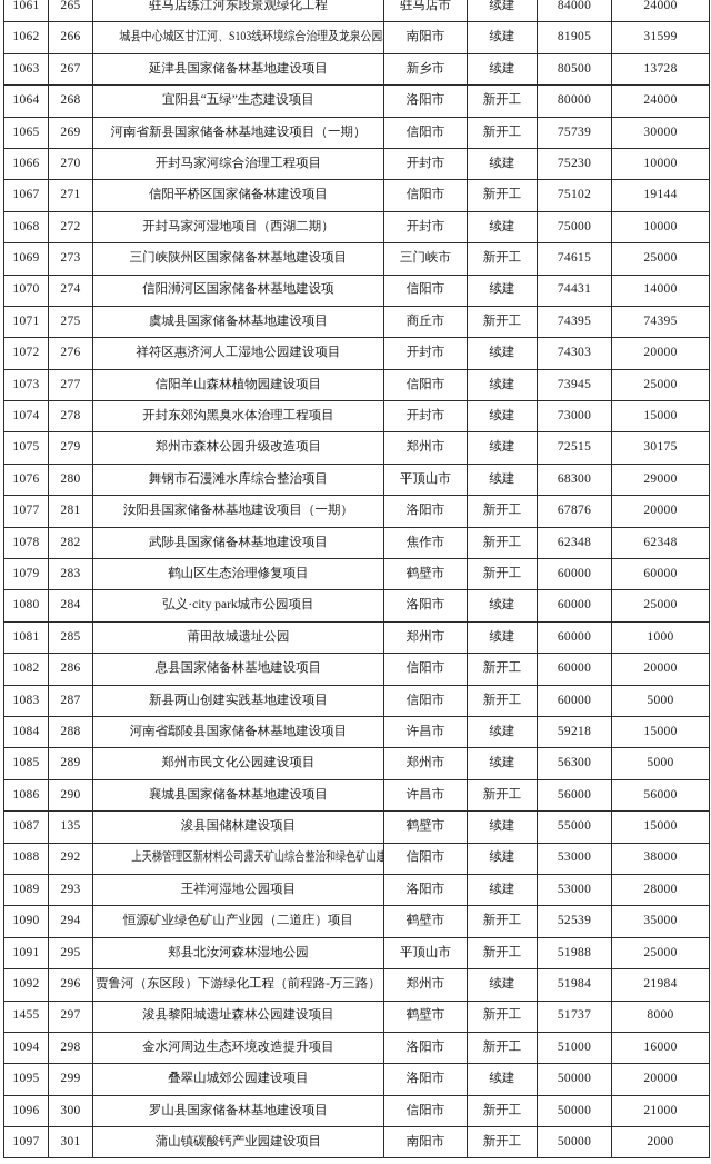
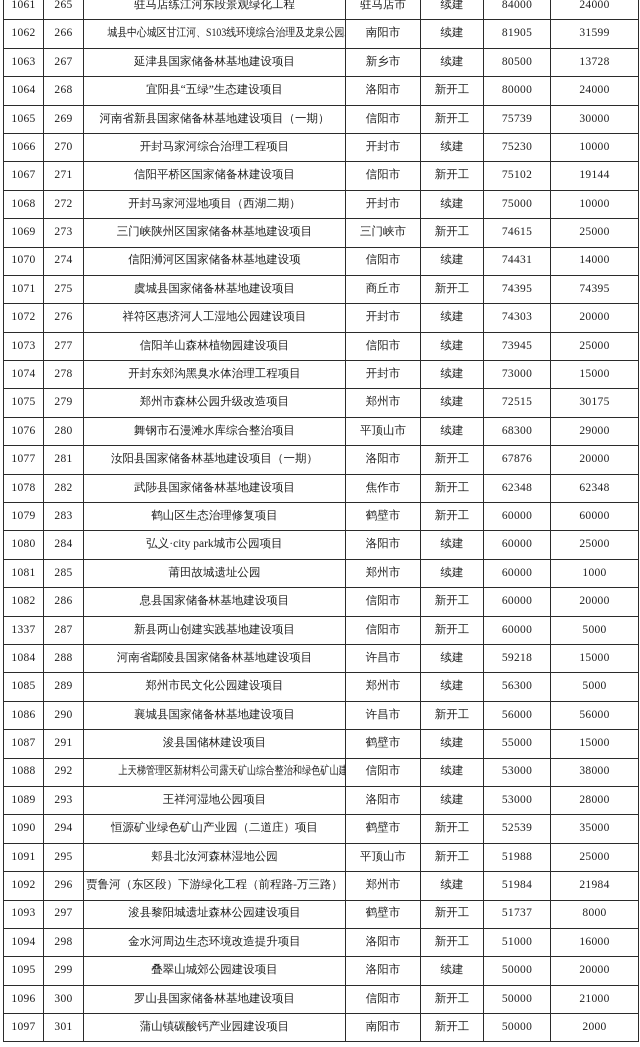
  1061	265	驻马店练江河东段景观绿化工程	驻马店市	续建	84000	24000
  1062	266	城县中心城区甘江河、S103线环境综合治理及龙泉公园	南阳市	续建	81905	31599
  1063	267	延津县国家储备林基地建设项目	新乡市	续建	80500	13728
  1064	268	宜阳县“五绿”生态建设项目	洛阳市	新开工	80000	24000
  1065	269	河南省新县国家储备林基地建设项目（一期）	信阳市	新开工	75739	30000
  1066	270	开封马家河综合治理工程项目	开封市	续建	75230	10000
  1067	271	信阳平桥区国家储备林建设项目	信阳市	新开工	75102	19144
  1068	272	开封马家河湿地项目（西湖二期）	开封市	续建	75000	10000
  1069	273	三门峡陕州区国家储备林基地建设项目	三门峡市	新开工	74615	25000
  1070	274	信阳浉河区国家储备林基地建设项	信阳市	续建	74431	14000
  1071	275	虞城县国家储备林基地建设项目	商丘市	新开工	74395	74395
  1072	276	祥符区惠济河人工湿地公园建设项目	开封市	续建	74303	20000
  1073	277	信阳羊山森林植物园建设项目	信阳市	续建	73945	25000
  1074	278	开封东郊沟黑臭水体治理工程项目	开封市	续建	73000	15000
  1075	279	郑州市森林公园升级改造项目	郑州市	续建	72515	30175
  1076	280	舞钢市石漫滩水库综合整治项目	平顶山市	续建	68300	29000
  1077	281	汝阳县国家储备林基地建设项目（一期）	洛阳市	新开工	67876	20000
  1078	282	武陟县国家储备林基地建设项目	焦作市	新开工	62348	62348
  1079	283	鹤山区生态治理修复项目	鹤壁市	新开工	60000	60000
  1080	284	弘义·city park城市公园项目	洛阳市	续建	60000	25000
  1081	285	莆田故城遗址公园	郑州市	续建	60000	1000
  1082	286	息县国家储备林基地建设项目	信阳市	新开工	60000	20000
- 1083	287	新县两山创建实践基地建设项目	信阳市	新开工	60000	5000
+ 1337	287	新县两山创建实践基地建设项目	信阳市	新开工	60000	5000
  1084	288	河南省鄢陵县国家储备林基地建设项目	许昌市	续建	59218	15000
  1085	289	郑州市民文化公园建设项目	郑州市	续建	56300	5000
  1086	290	襄城县国家储备林基地建设项目	许昌市	新开工	56000	56000
- 1087	135	浚县国储林建设项目	鹤壁市	续建	55000	15000
+ 1087	291	浚县国储林建设项目	鹤壁市	续建	55000	15000
  1088	292	上天梯管理区新材料公司露天矿山综合整治和绿色矿山建	信阳市	续建	53000	38000
  1089	293	王祥河湿地公园项目	洛阳市	续建	53000	28000
  1090	294	恒源矿业绿色矿山产业园（二道庄）项目	鹤壁市	新开工	52539	35000
  1091	295	郏县北汝河森林湿地公园	平顶山市	新开工	51988	25000
  1092	296	贾鲁河（东区段）下游绿化工程（前程路-万三路）	郑州市	续建	51984	21984
- 1455	297	浚县黎阳城遗址森林公园建设项目	鹤壁市	新开工	51737	8000
+ 1093	297	浚县黎阳城遗址森林公园建设项目	鹤壁市	新开工	51737	8000
  1094	298	金水河周边生态环境改造提升项目	洛阳市	新开工	51000	16000
  1095	299	叠翠山城郊公园建设项目	洛阳市	续建	50000	20000
  1096	300	罗山县国家储备林基地建设项目	信阳市	新开工	50000	21000
  1097	301	蒲山镇碳酸钙产业园建设项目	南阳市	新开工	50000	2000
